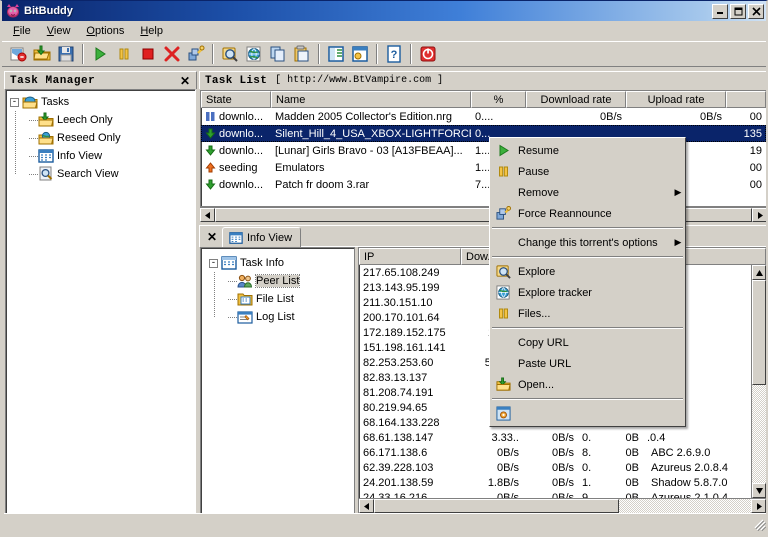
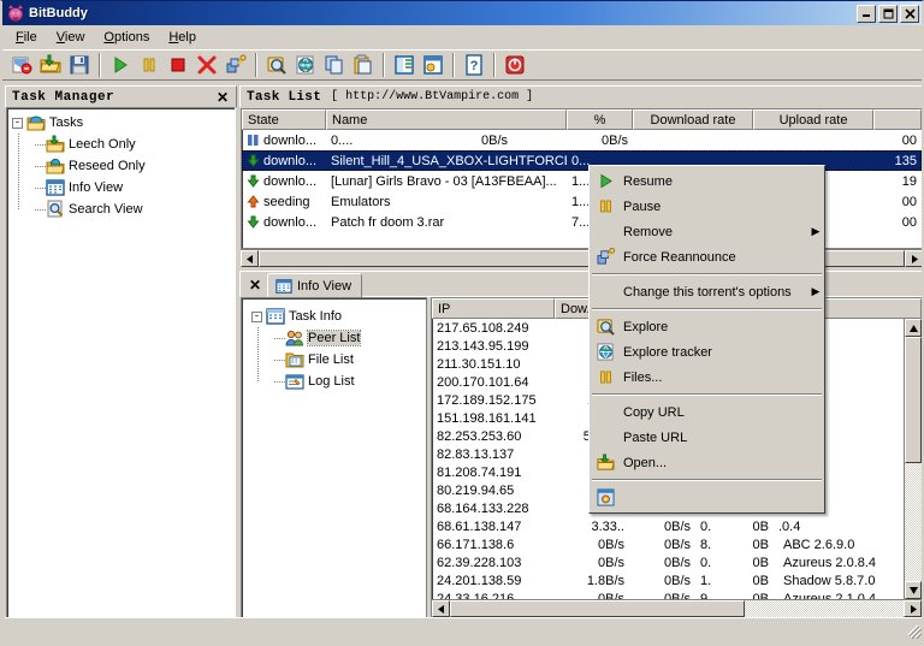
  BitBuddy
  File
  View
  Options
  Help
  ?
  Task Manager
  ✕
  -
  Tasks
  Leech Only
  Reseed Only
  Info View
  Search View
  Task List
  [ http://www.BtVampire.com ]
  State
  Name
  %
  Download rate
  Upload rate
  downlo...
- Madden 2005 Collector's Edition.nrg
  0....
  0B/s
  0B/s
  00
  downlo...
  Silent_Hill_4_USA_XBOX-LIGHTFORC
  0...
  135
  downlo...
  [Lunar] Girls Bravo - 03 [A13FBEAA]...
  1..
  19
  seeding
  Emulators
  1..
  00
  downlo...
  Patch fr doom 3.rar
  7..
  00
  ✕
  Info View
  -
  Task Info
  Peer List
  File List
  Log List
  IP
  Dow
  217.65.108.249
  213.143.95.199
  211.30.151.10
  200.170.101.64
  172.189.152.175
  151.198.161.141
  82.253.253.60
  82.83.13.137
  81.208.74.191
  80.219.94.65
  68.164.133.228
  68.61.138.147
  3.33..
  0B/s
  0.
  0B
  .0.4
  66.171.138.6
  0B/s
  0B/s
  8.
  0B
  ABC 2.6.9.0
  62.39.228.103
  0B/s
  0B/s
  0.
  0B
  Azureus 2.0.8.4
  24.201.138.59
  1.8B/s
  0B/s
  1.
  0B
  Shadow 5.8.7.0
  Resume
  Pause
  Remove
  ▶
  Force Reannounce
  Change this torrent's options
  ▶
  Explore
  Explore tracker
  Files...
  Copy URL
  Paste URL
  Open...
